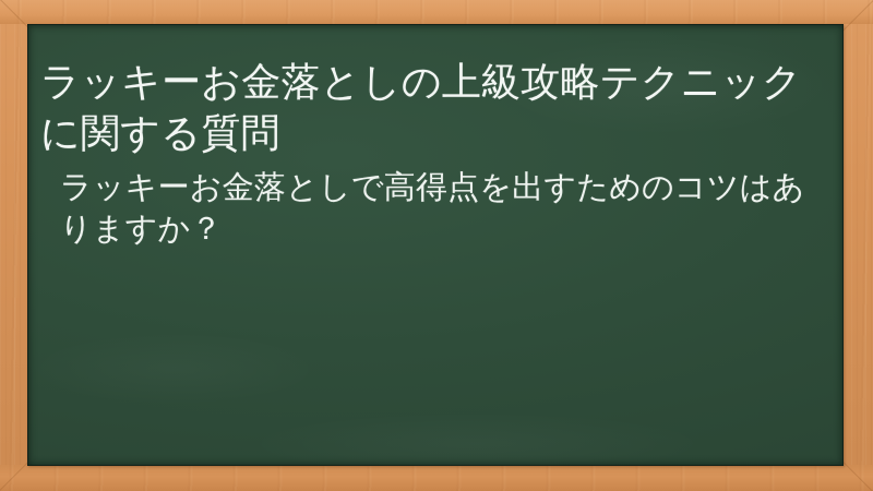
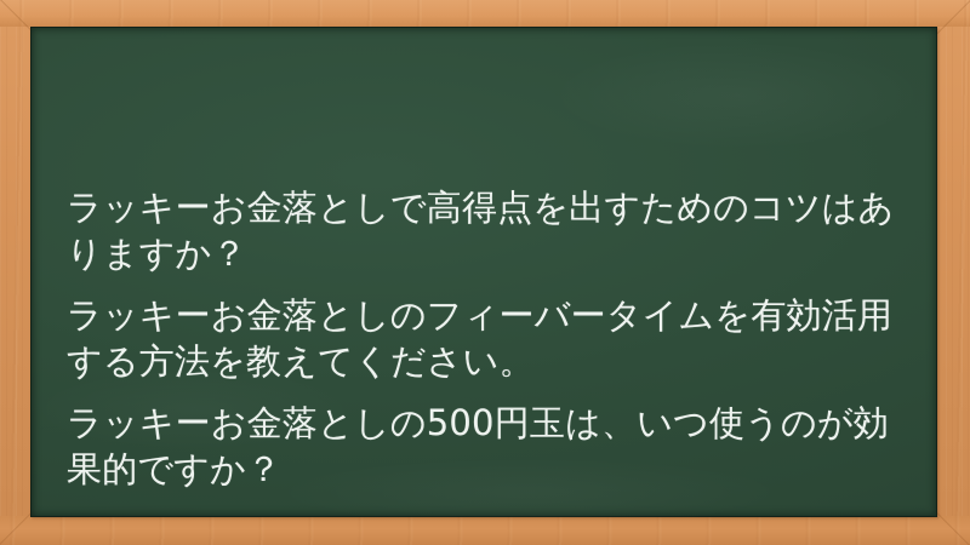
- ラッキーお金落としの上級攻略テクニックに関する質問
  ラッキーお金落としで高得点を出すためのコツはありますか？
+ ラッキーお金落としのフィーバータイムを有効活用する方法を教えてください。
+ ラッキーお金落としの500円玉は、いつ使うのが効果的ですか？
